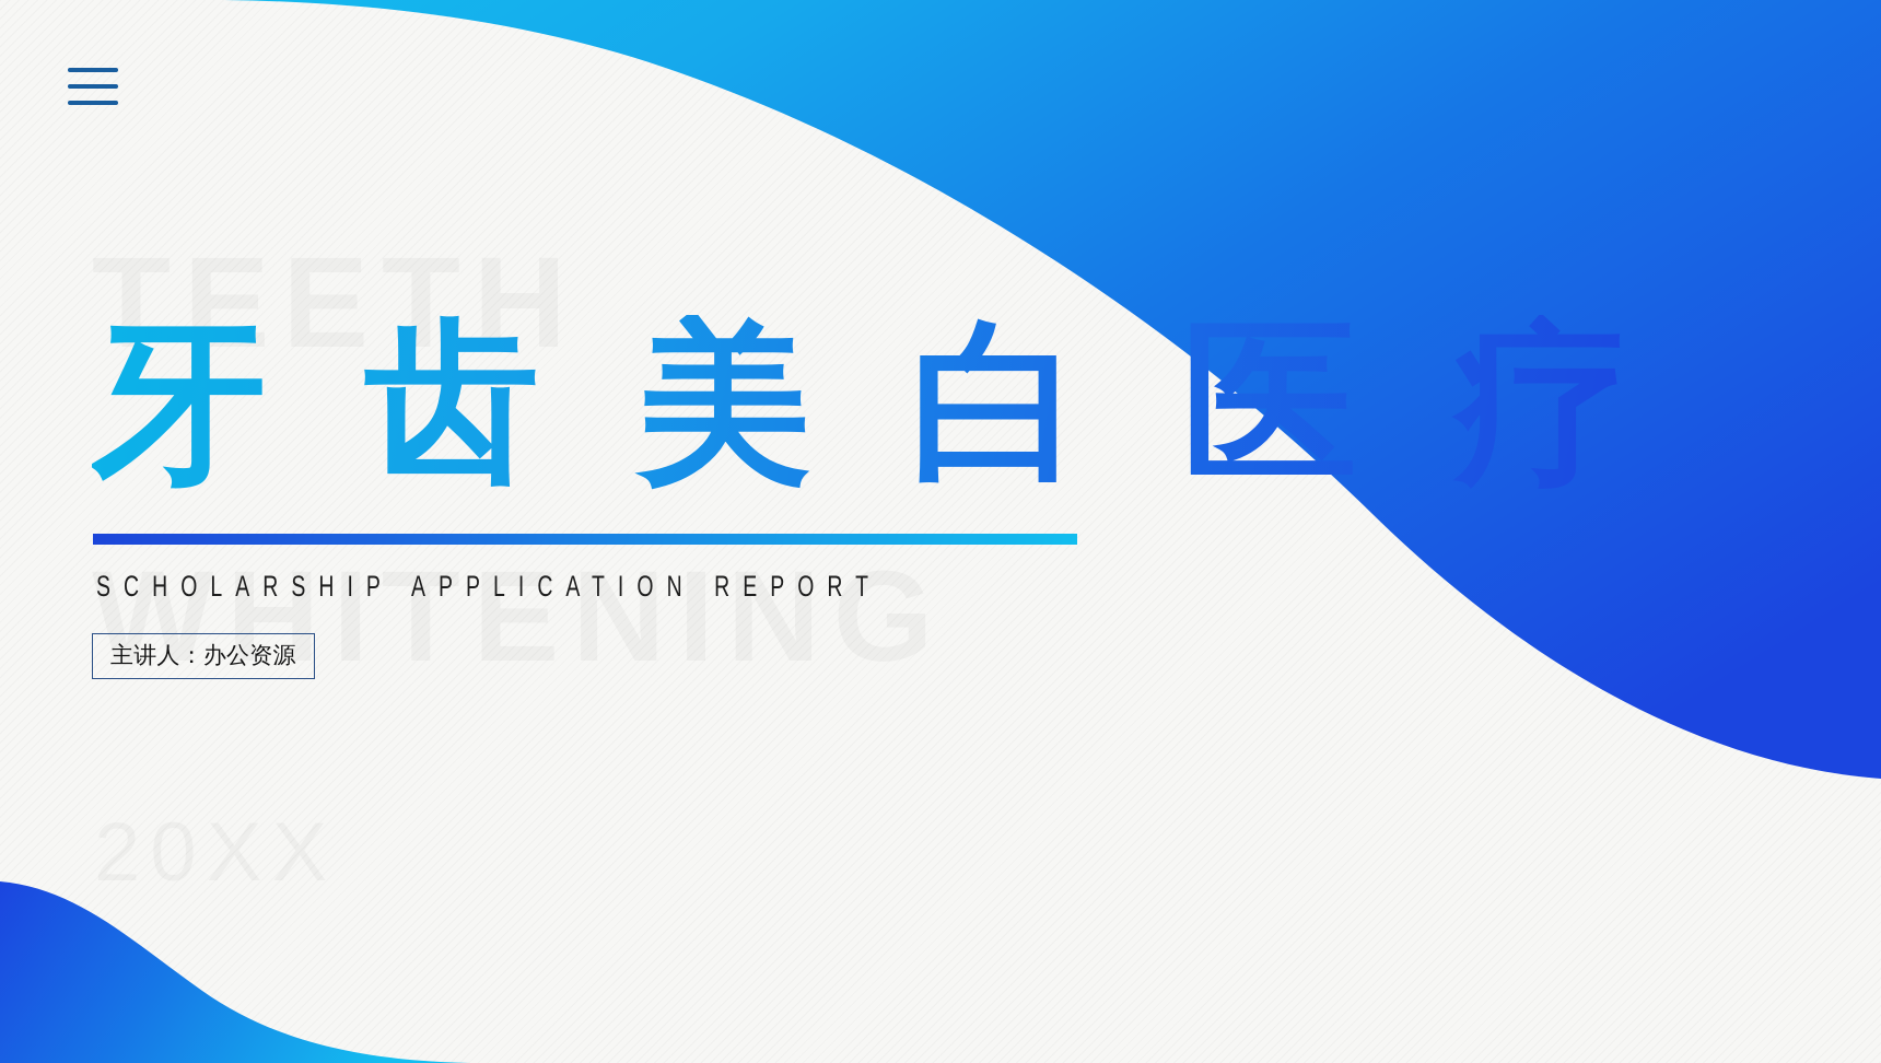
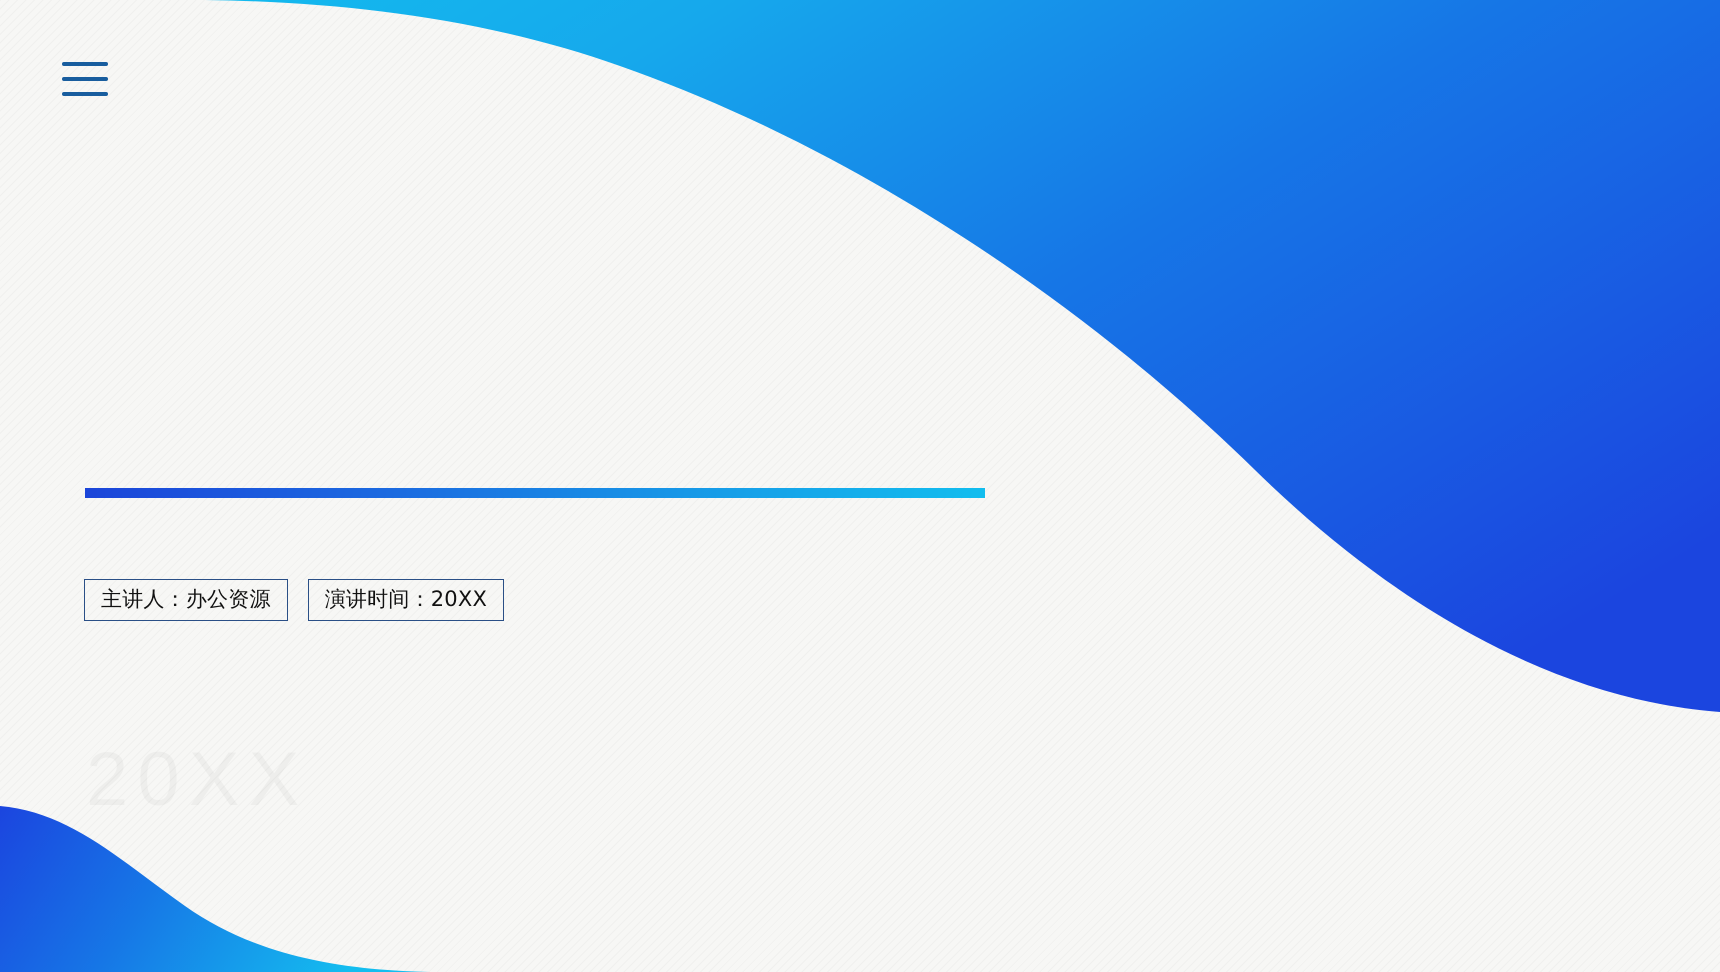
- TEETH
- WHITENING
- 牙 齿 美 白 医 疗
- SCHOLARSHIP APPLICATION REPORT
  主讲人：办公资源
+ 演讲时间：20XX
